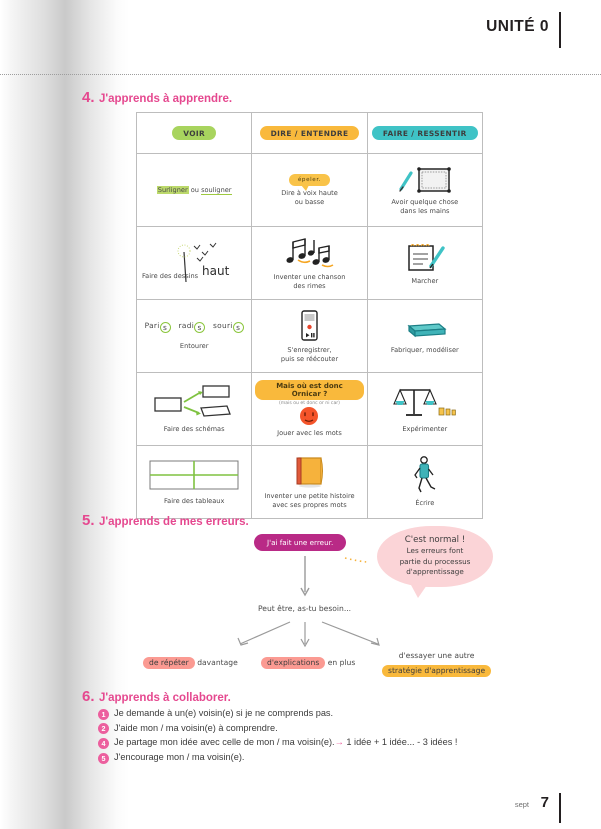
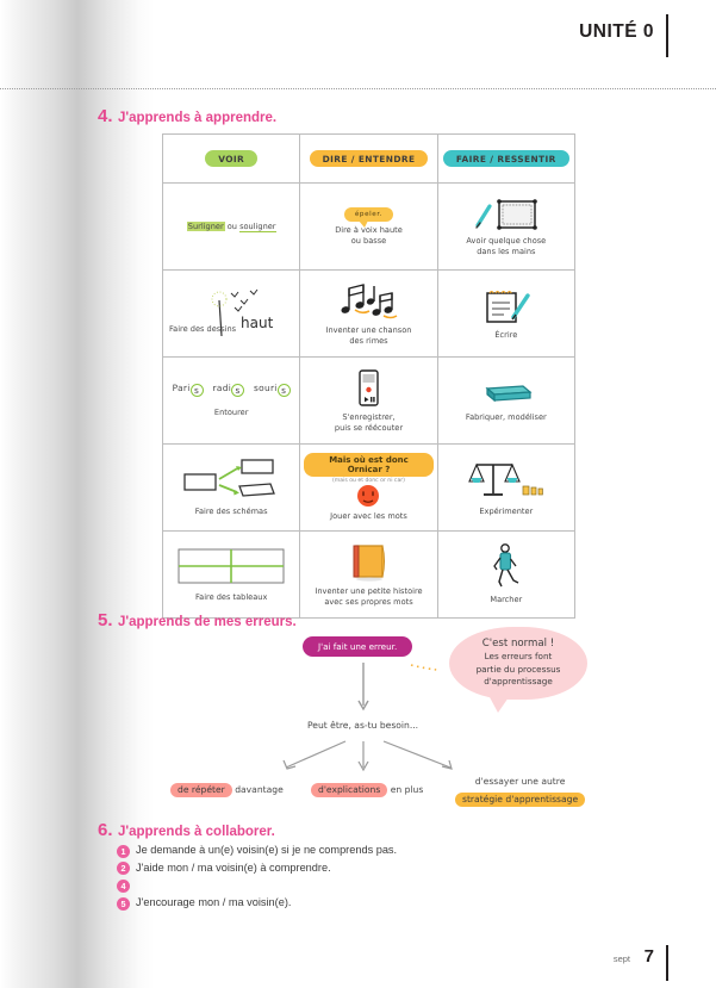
  UNITÉ 0
  4. J'apprends à apprendre.
  VOIR	DIRE / ENTENDRE	FAIRE / RESSENTIR
  Surligner ou souligner	Dire à voix haute ou basse	Avoir quelque chose dans les mains
- haut Faire des dessins	Inventer une chanson des rimes	Marcher
+ haut Faire des dessins	Inventer une chanson des rimes	Écrire
  Pari s radi s souri s Entourer	S'enregistrer, puis se réécouter	Fabriquer, modéliser
  Faire des schémas	Mais où est donc Ornicar ? Jouer avec les mots	Expérimenter
- Faire des tableaux	Inventer une petite histoire avec ses propres mots	Écrire
+ Faire des tableaux	Inventer une petite histoire avec ses propres mots	Marcher
  5. J'apprends de mes erreurs.
  J'ai fait une erreur.
  C'est normal !
  Les erreurs font
  partie du processus
  d'apprentissage
  Peut être, as-tu besoin...
  de répéter davantage
  d'explications en plus
  d'essayer une autre
  stratégie d'apprentissage
  6. J'apprends à collaborer.
  1
  Je demande à un(e) voisin(e) si je ne comprends pas.
  2
  J'aide mon / ma voisin(e) à comprendre.
  4
- Je partage mon idée avec celle de mon / ma voisin(e).→ 1 idée + 1 idée... - 3 idées !
  5
  J'encourage mon / ma voisin(e).
  sept
  7
